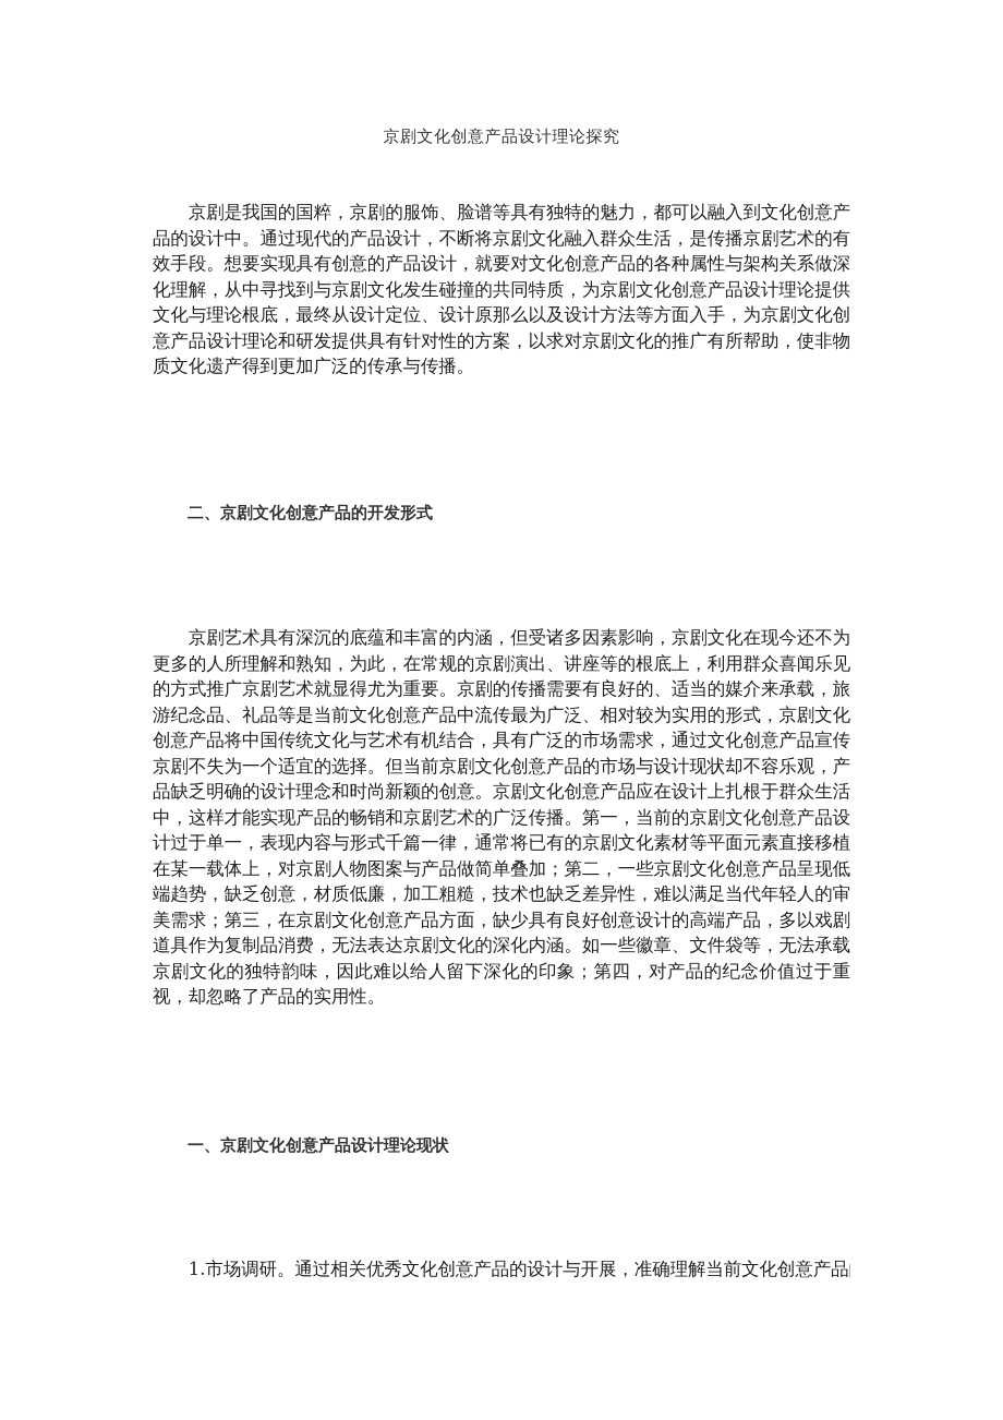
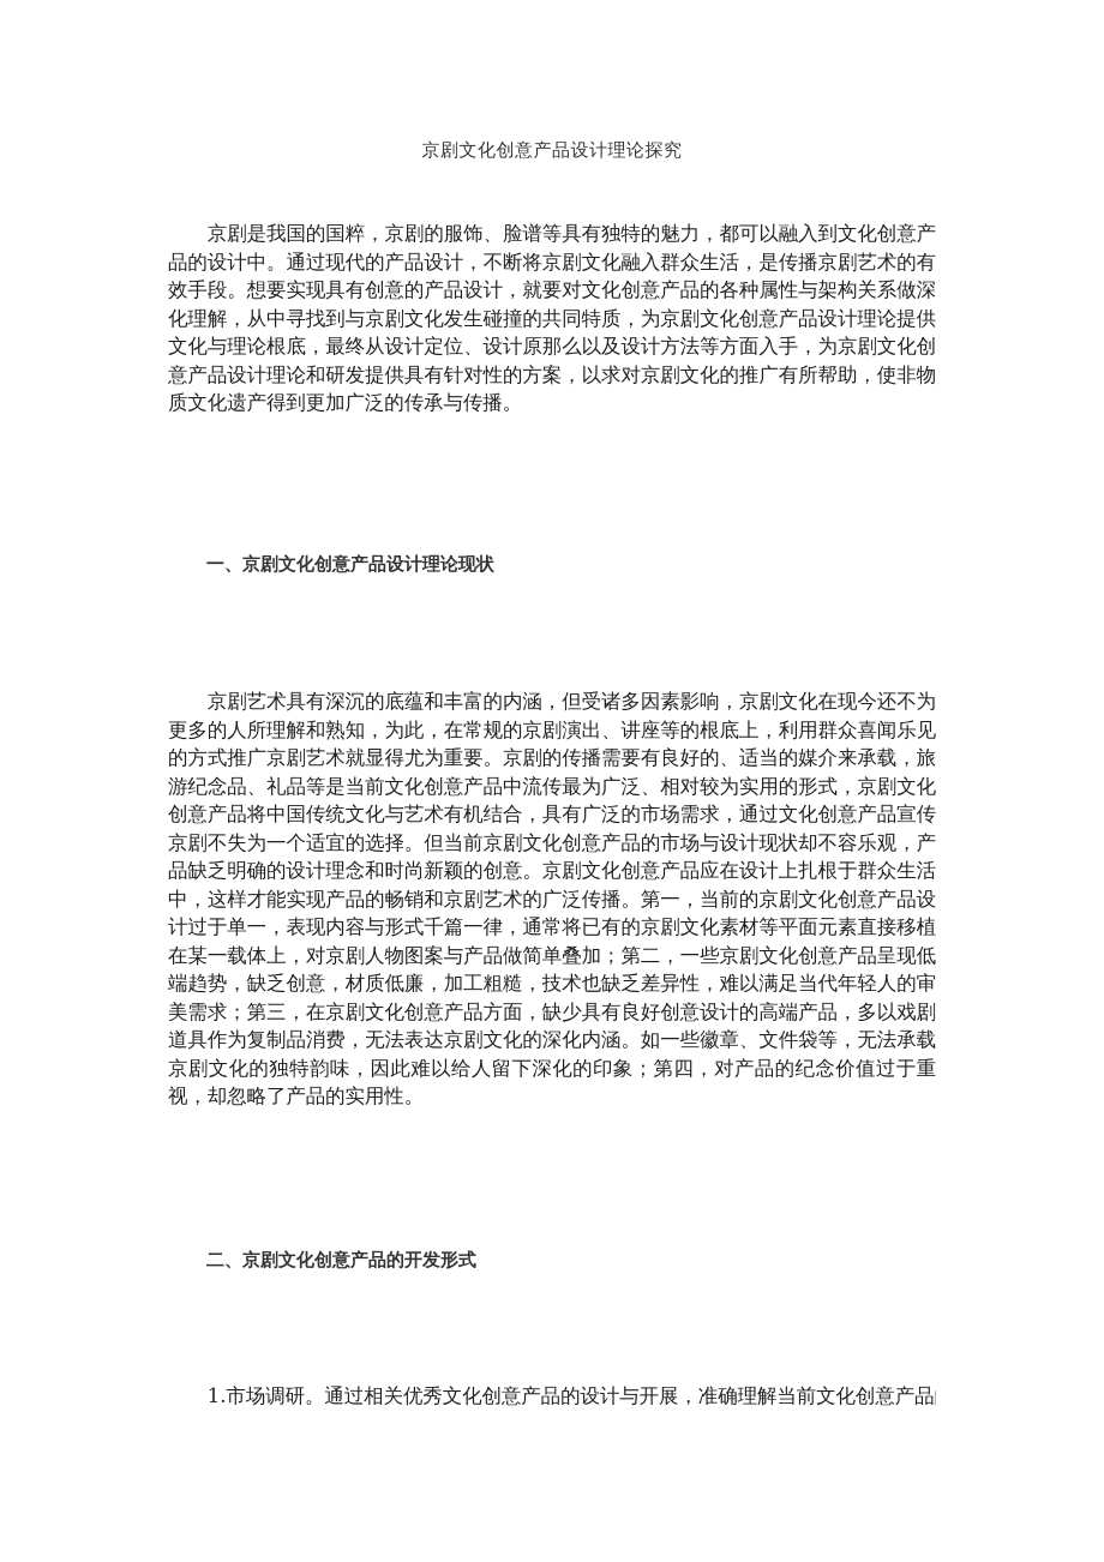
  京剧文化创意产品设计理论探究
  京剧是我国的国粹，京剧的服饰、脸谱等具有独特的魅力，都可以融入到文化创意产品的设计中。通过现代的产品设计，不断将京剧文化融入群众生活，是传播京剧艺术的有效手段。想要实现具有创意的产品设计，就要对文化创意产品的各种属性与架构关系做深化理解，从中寻找到与京剧文化发生碰撞的共同特质，为京剧文化创意产品设计理论提供文化与理论根底，最终从设计定位、设计原那么以及设计方法等方面入手，为京剧文化创意产品设计理论和研发提供具有针对性的方案，以求对京剧文化的推广有所帮助，使非物质文化遗产得到更加广泛的传承与传播。
- 二、京剧文化创意产品的开发形式
+ 一、京剧文化创意产品设计理论现状
  京剧艺术具有深沉的底蕴和丰富的内涵，但受诸多因素影响，京剧文化在现今还不为更多的人所理解和熟知，为此，在常规的京剧演出、讲座等的根底上，利用群众喜闻乐见的方式推广京剧艺术就显得尤为重要。京剧的传播需要有良好的、适当的媒介来承载，旅游纪念品、礼品等是当前文化创意产品中流传最为广泛、相对较为实用的形式，京剧文化创意产品将中国传统文化与艺术有机结合，具有广泛的市场需求，通过文化创意产品宣传京剧不失为一个适宜的选择。但当前京剧文化创意产品的市场与设计现状却不容乐观，产品缺乏明确的设计理念和时尚新颖的创意。京剧文化创意产品应在设计上扎根于群众生活中，这样才能实现产品的畅销和京剧艺术的广泛传播。第一，当前的京剧文化创意产品设计过于单一，表现内容与形式千篇一律，通常将已有的京剧文化素材等平面元素直接移植在某一载体上，对京剧人物图案与产品做简单叠加；第二，一些京剧文化创意产品呈现低端趋势，缺乏创意，材质低廉，加工粗糙，技术也缺乏差异性，难以满足当代年轻人的审美需求；第三，在京剧文化创意产品方面，缺少具有良好创意设计的高端产品，多以戏剧道具作为复制品消费，无法表达京剧文化的深化内涵。如一些徽章、文件袋等，无法承载京剧文化的独特韵味，因此难以给人留下深化的印象；第四，对产品的纪念价值过于重视，却忽略了产品的实用性。
- 一、京剧文化创意产品设计理论现状
+ 二、京剧文化创意产品的开发形式
  1.市场调研。通过相关优秀文化创意产品的设计与开展，准确理解当前文化创意产品
